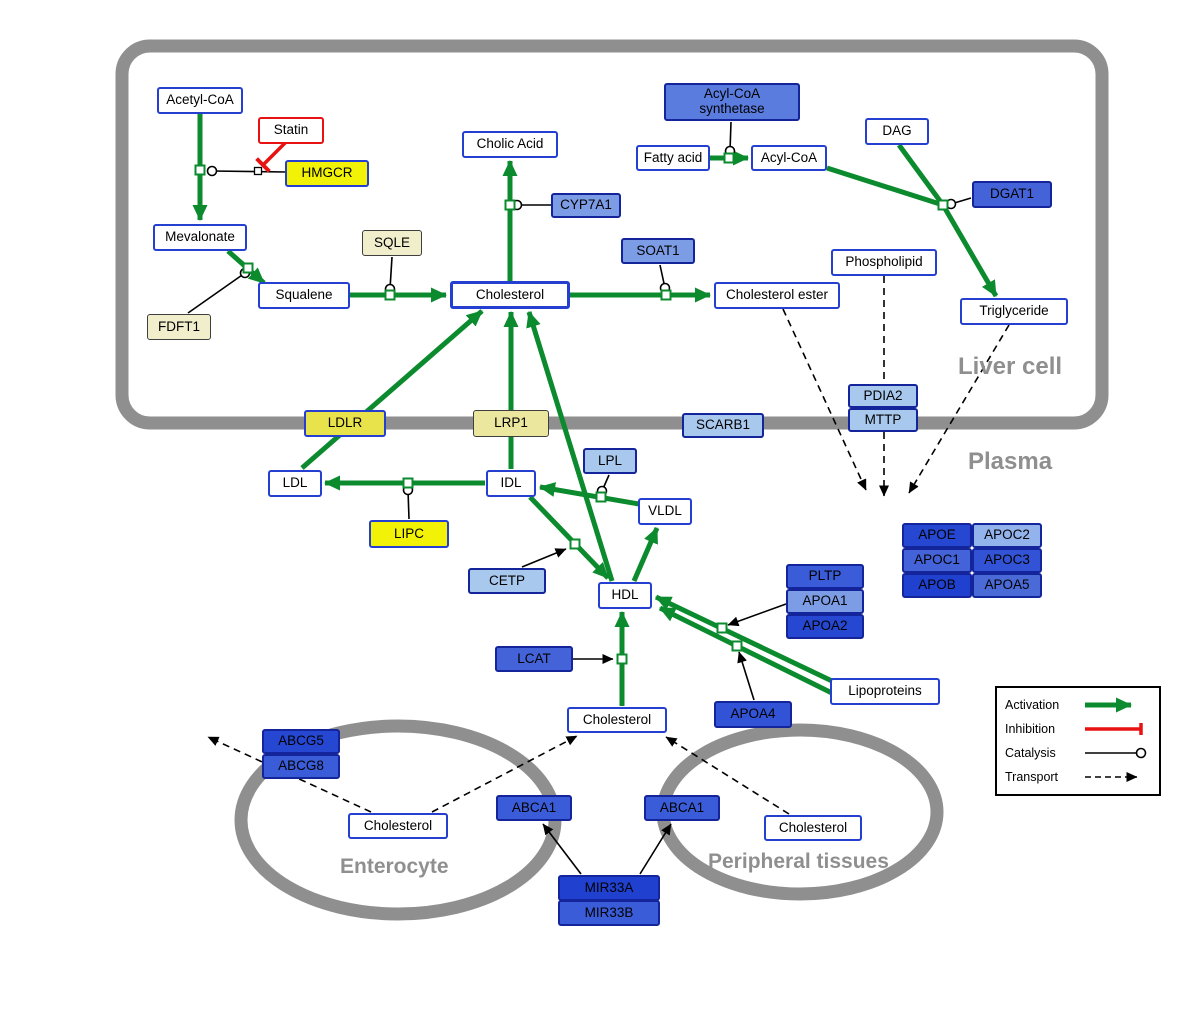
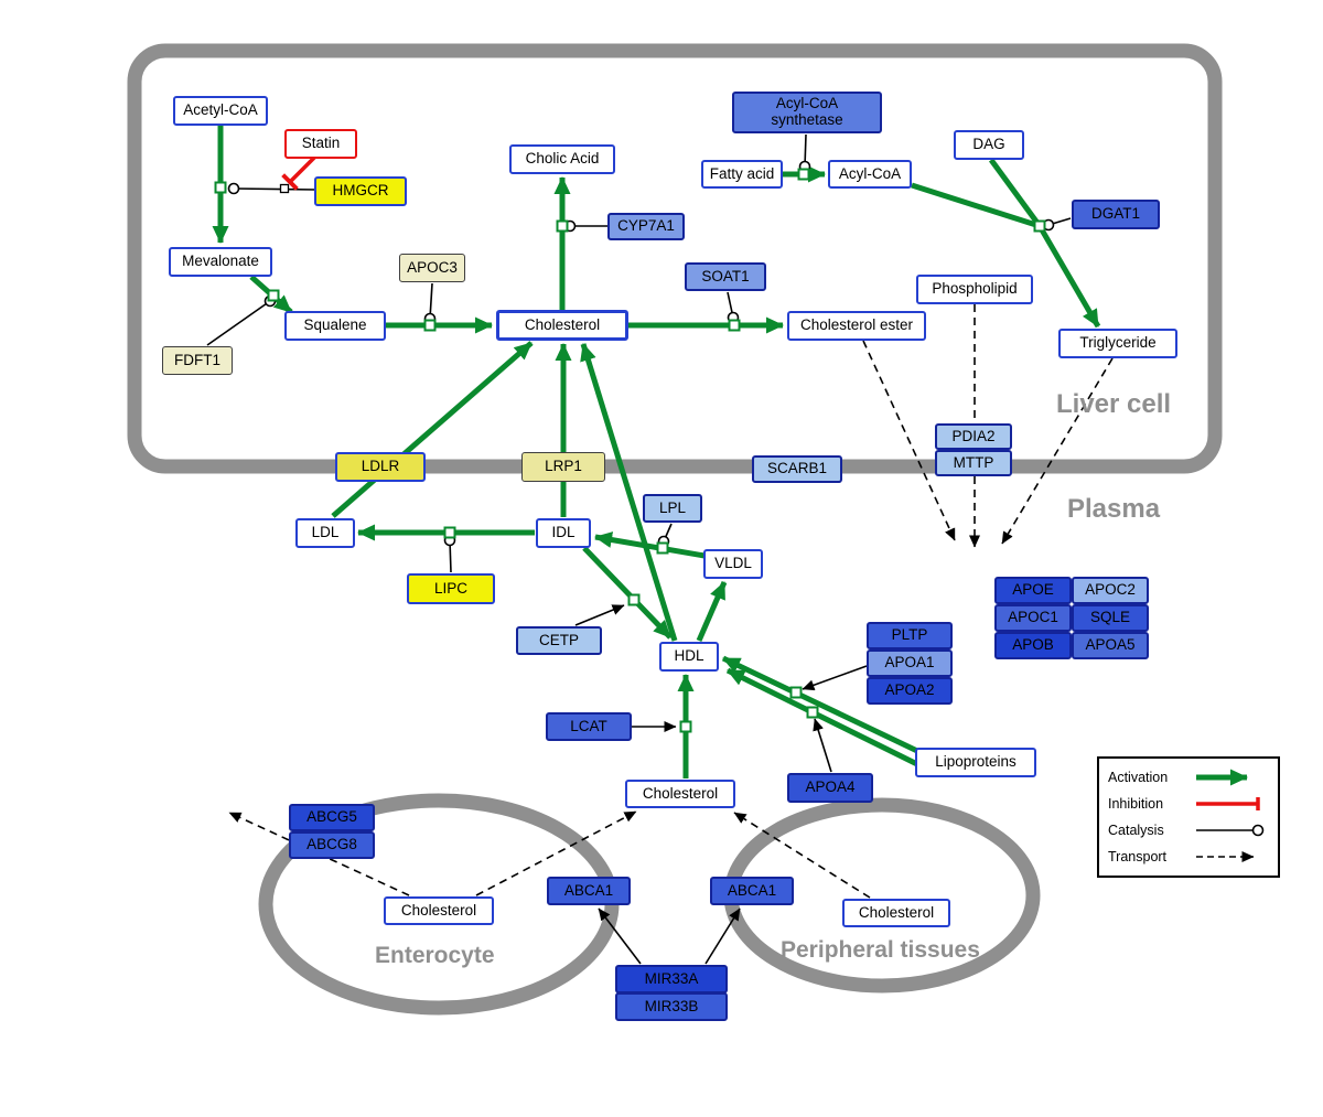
  Acetyl-CoA
  Statin
  HMGCR
  Mevalonate
- SQLE
+ APOC3
  FDFT1
  Squalene
  Cholesterol
  Cholic Acid
  CYP7A1
  SOAT1
  Cholesterol ester
  Acyl-CoA
  synthetase
  Fatty acid
  Acyl-CoA
  DAG
  DGAT1
  Phospholipid
  Triglyceride
  PDIA2
  MTTP
  LDLR
  LRP1
  SCARB1
  LDL
  IDL
  LPL
  VLDL
  LIPC
  CETP
  HDL
  PLTP
  APOA1
  APOA2
  APOE
  APOC2
  APOC1
- APOC3
+ SQLE
  APOB
  APOA5
  LCAT
  APOA4
  Lipoproteins
  Cholesterol
  ABCG5
  ABCG8
  Cholesterol
  ABCA1
  ABCA1
  Cholesterol
  MIR33A
  MIR33B
  Liver cell
  Plasma
  Enterocyte
  Peripheral tissues
  Activation
  Inhibition
  Catalysis
  Transport
